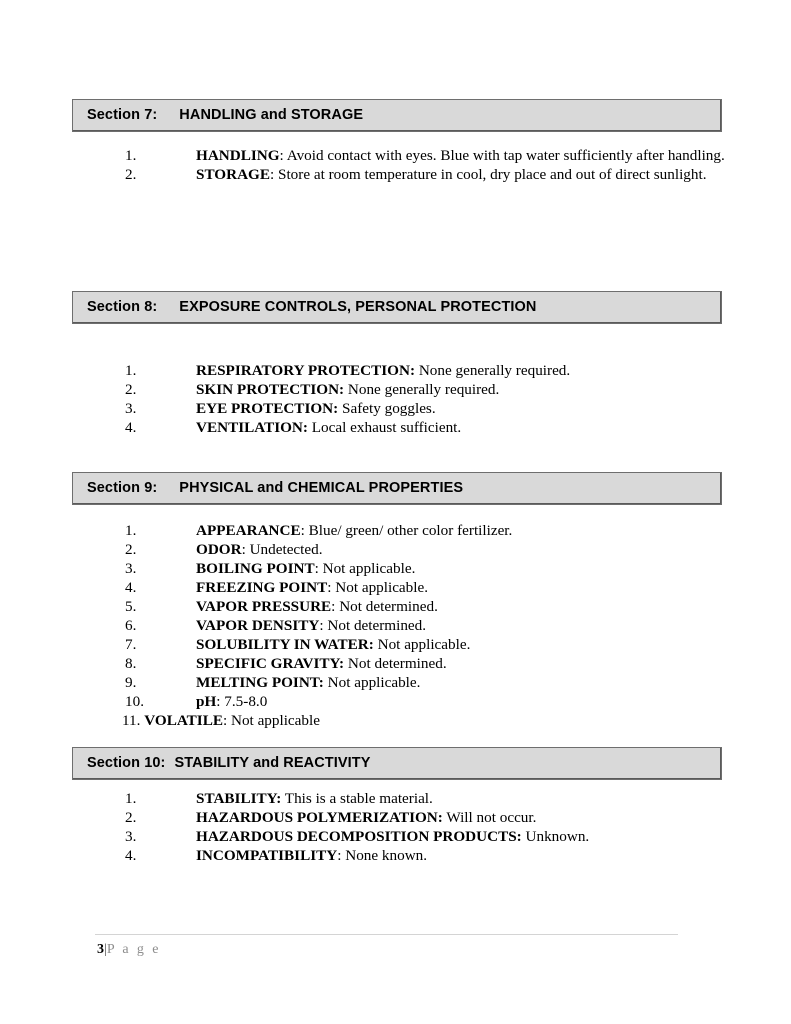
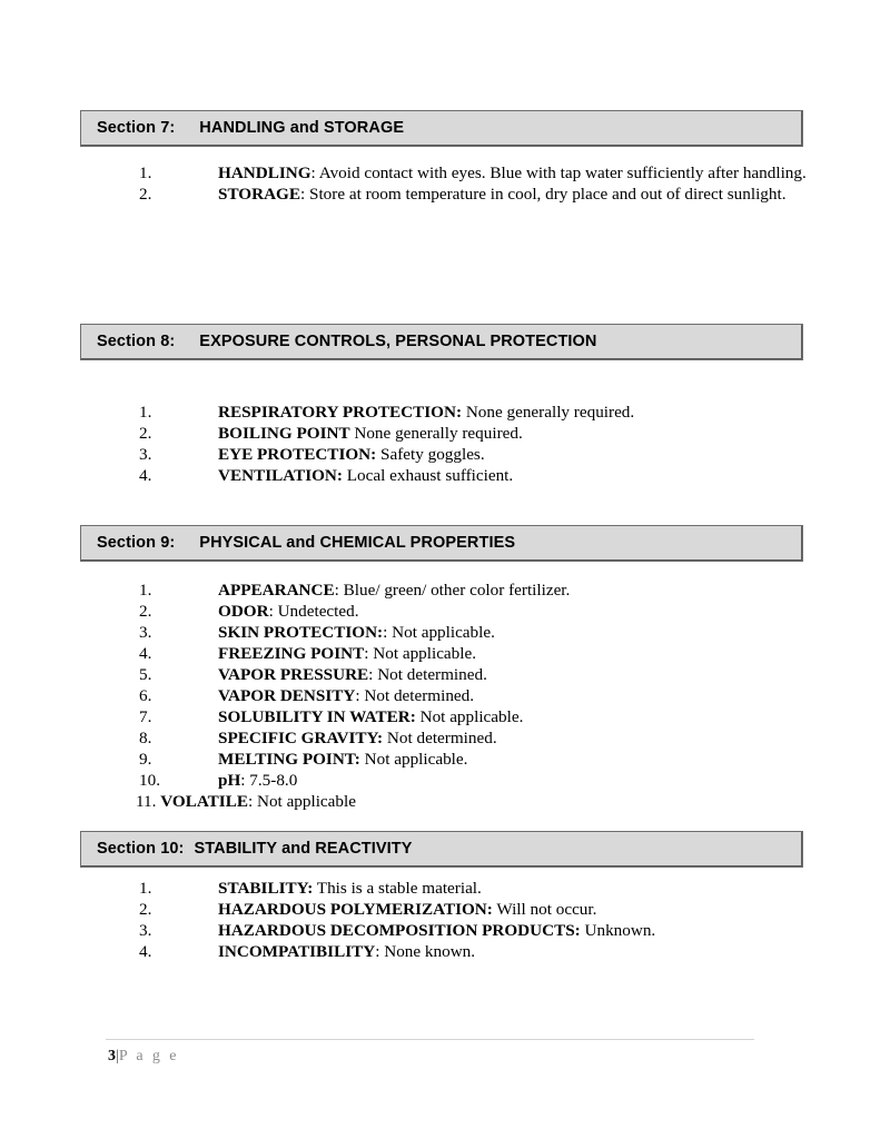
  Section 7:
  HANDLING and STORAGE
  1.
  HANDLING: Avoid contact with eyes. Blue with tap water sufficiently after handling.
  2.
  STORAGE: Store at room temperature in cool, dry place and out of direct sunlight.
  Section 8:
  EXPOSURE CONTROLS, PERSONAL PROTECTION
  1.
  RESPIRATORY PROTECTION: None generally required.
  2.
- SKIN PROTECTION: None generally required.
+ BOILING POINT None generally required.
  3.
  EYE PROTECTION: Safety goggles.
  4.
  VENTILATION: Local exhaust sufficient.
  Section 9:
  PHYSICAL and CHEMICAL PROPERTIES
  1.
  APPEARANCE: Blue/ green/ other color fertilizer.
  2.
  ODOR: Undetected.
  3.
- BOILING POINT: Not applicable.
+ SKIN PROTECTION:: Not applicable.
  4.
  FREEZING POINT: Not applicable.
  5.
  VAPOR PRESSURE: Not determined.
  6.
  VAPOR DENSITY: Not determined.
  7.
  SOLUBILITY IN WATER: Not applicable.
  8.
  SPECIFIC GRAVITY: Not determined.
  9.
  MELTING POINT: Not applicable.
  10.
  pH: 7.5-8.0
  11. VOLATILE: Not applicable
  Section 10:
  STABILITY and REACTIVITY
  1.
  STABILITY: This is a stable material.
  2.
  HAZARDOUS POLYMERIZATION: Will not occur.
  3.
  HAZARDOUS DECOMPOSITION PRODUCTS: Unknown.
  4.
  INCOMPATIBILITY: None known.
  3|P a g e
